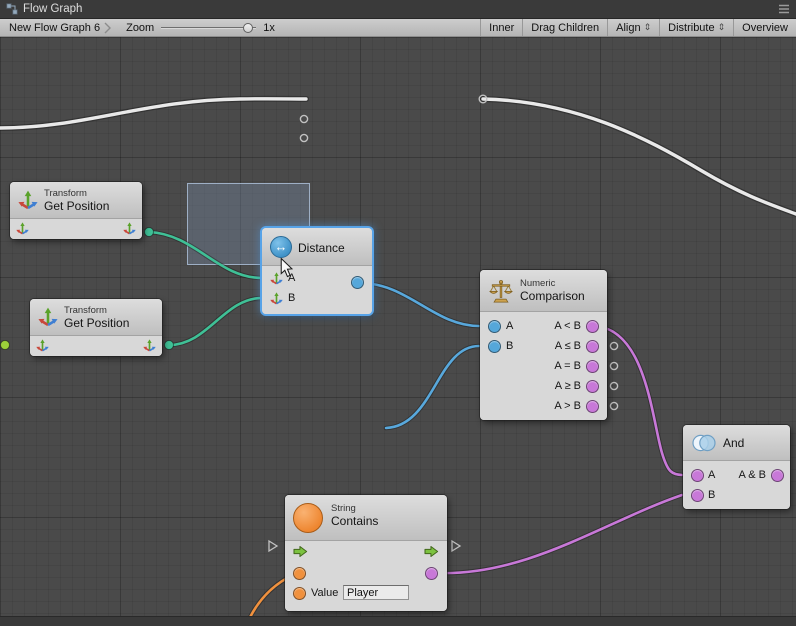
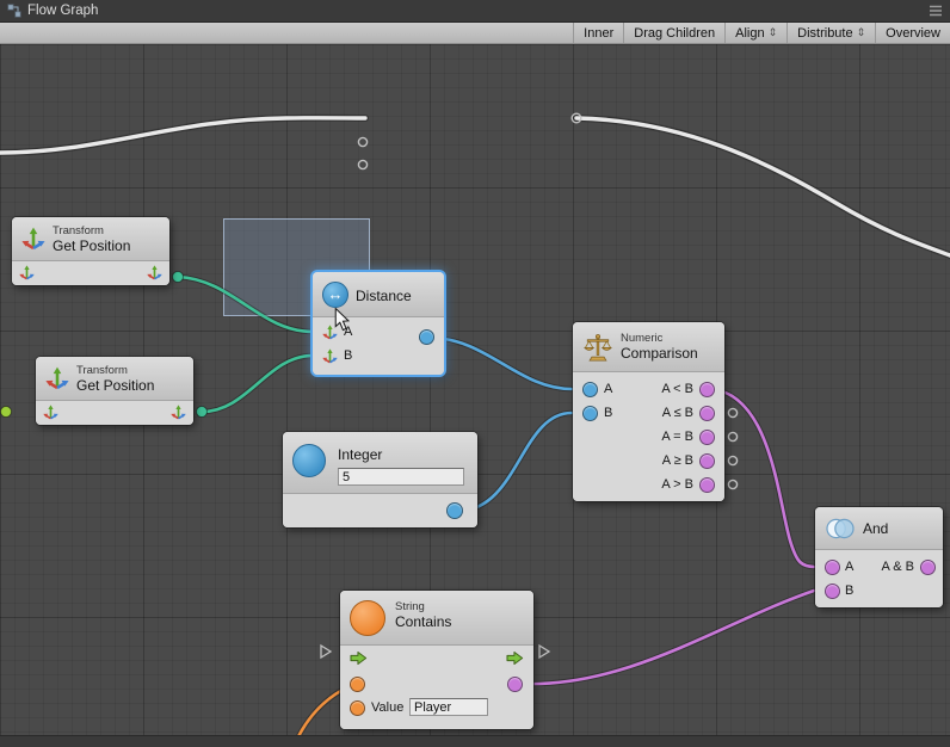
  Flow Graph
- New Flow Graph 6
- Zoom
- 1x
  Inner
  Drag Children
  Align
  ⇕
  Distribute
  ⇕
  Overview
  Transform
  Get Position
  Transform
  Get Position
  Distance
  A
  B
+ Integer
+ 5
  Numeric
  Comparison
  A
  B
  A < B
  A ≤ B
  A = B
  A ≥ B
  A > B
  And
  A
  A & B
  B
  String
  Contains
  Value
  Player
